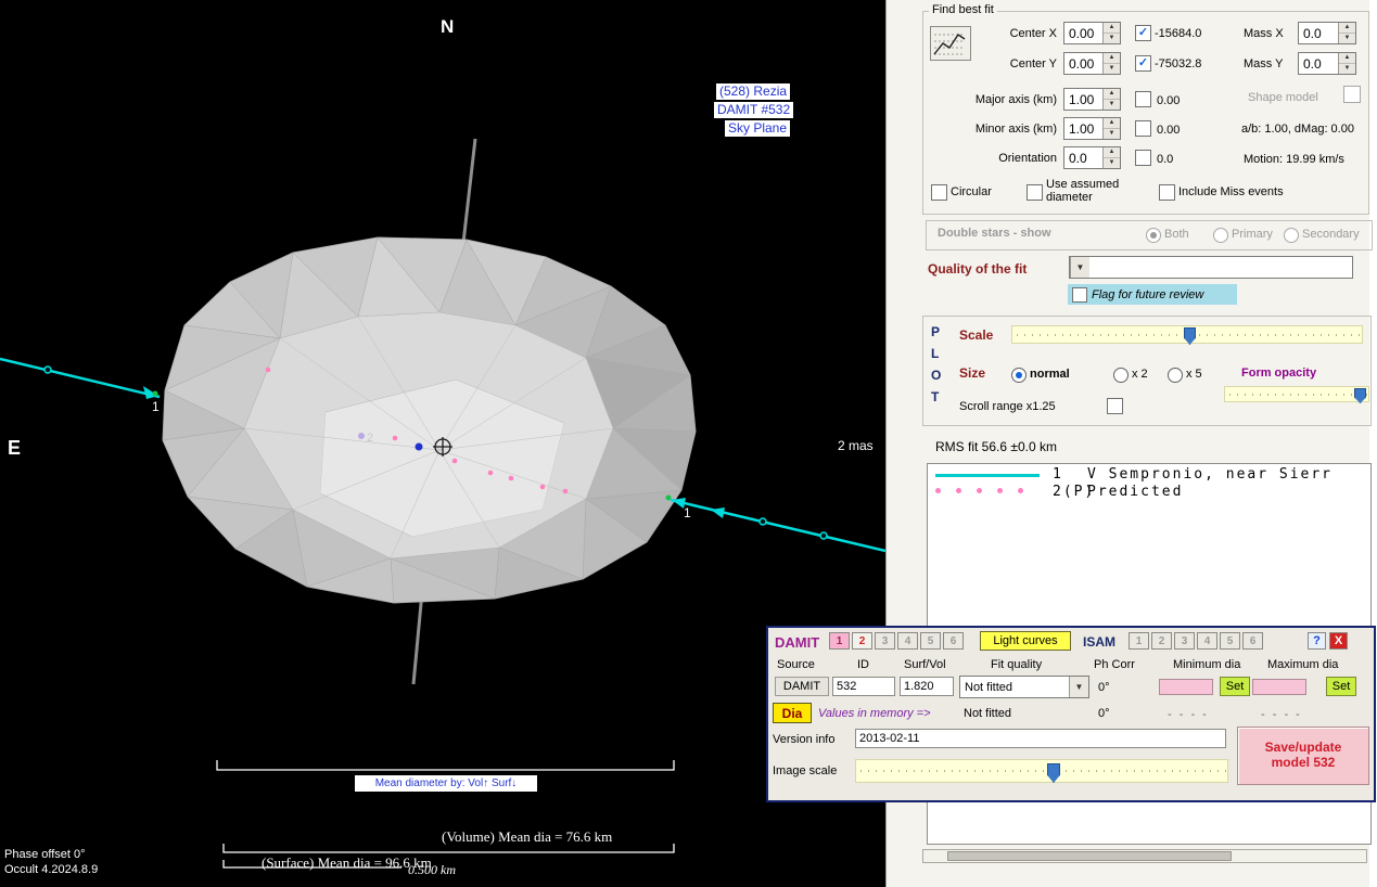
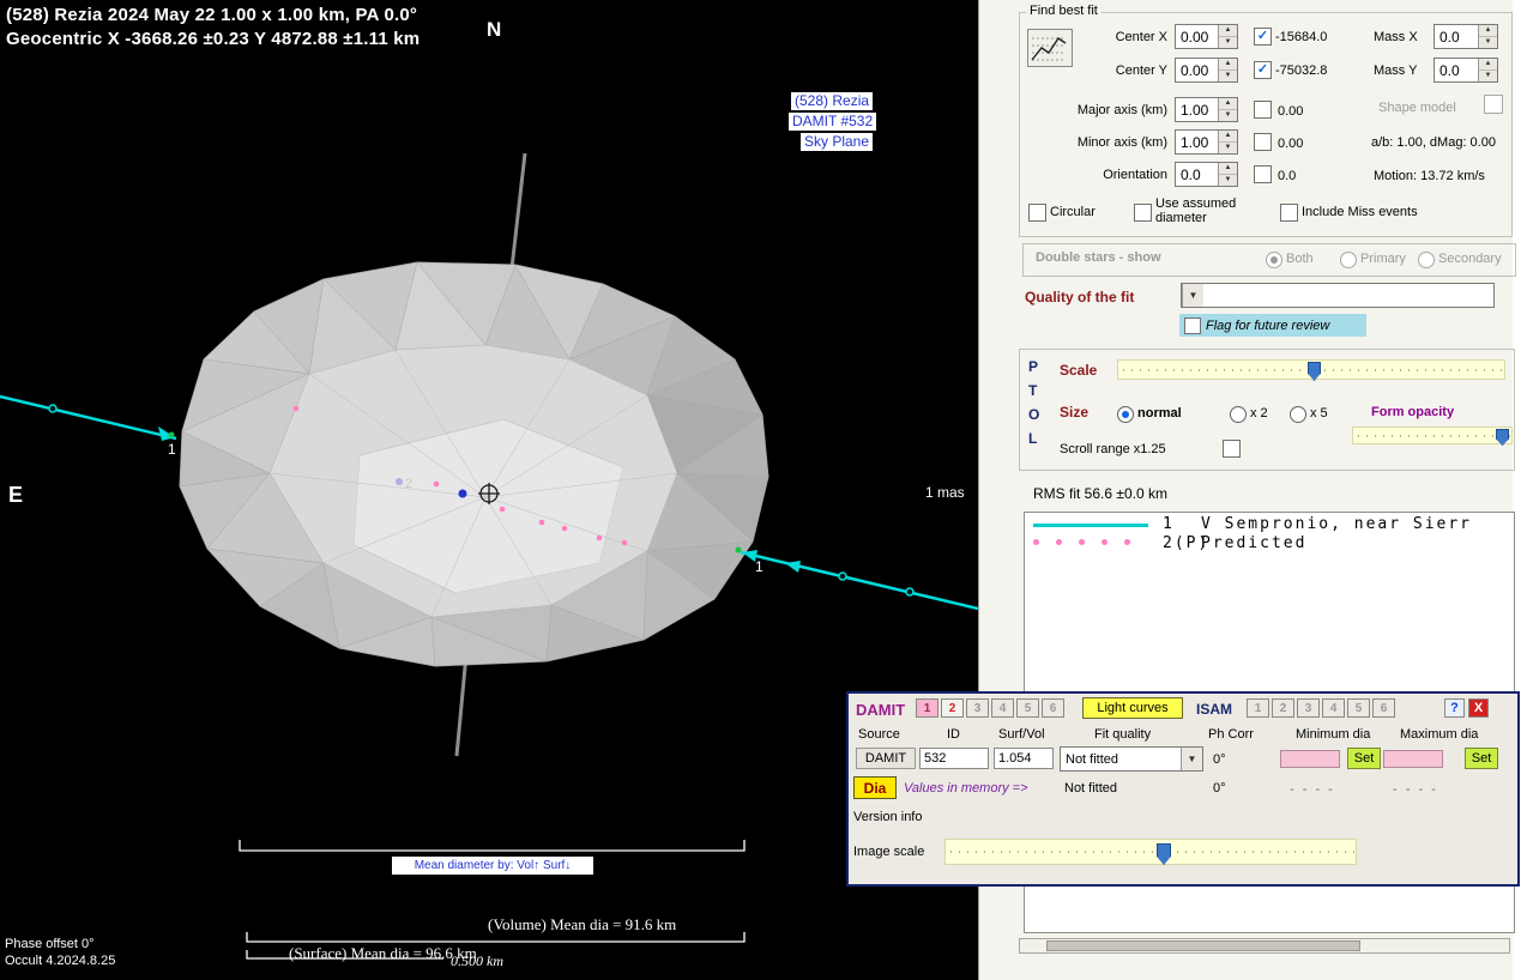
+ (528) Rezia 2024 May 22 1.00 x 1.00 km, PA 0.0°
+ Geocentric X -3668.26 ±0.23 Y 4872.88 ±1.11 km
  N
  E
- 2 mas
+ 1 mas
  (528) Rezia
  DAMIT #532
  Sky Plane
  1
  1
  2
  Mean diameter by: Vol↑ Surf↓
- (Volume) Mean dia = 76.6 km
+ (Volume) Mean dia = 91.6 km
  (Surface) Mean dia = 96.6 km
  0.500 km
  Phase offset 0°
- Occult 4.2024.8.9
+ Occult 4.2024.8.25
  Find best fit
  Center X
  0.00
  ✓
  -15684.0
  Mass X
  0.0
  Center Y
  0.00
  ✓
  -75032.8
  Mass Y
  0.0
  Major axis (km)
  1.00
  0.00
  Shape model
  Minor axis (km)
  1.00
  0.00
  a/b: 1.00, dMag: 0.00
  Orientation
  0.0
  0.0
- Motion: 19.99 km/s
+ Motion: 13.72 km/s
  Circular
  Use assumed
  diameter
  Include Miss events
  Double stars - show
  Both
  Primary
  Secondary
  Quality of the fit
  ▼
  Flag for future review
  P
- L
+ T
  O
- T
+ L
  Scale
  Size
  normal
  x 2
  x 5
  Form opacity
  Scroll range x1.25
  RMS fit 56.6 ±0.0 km
  1
  V Sempronio, near Sierr
  2(P)
  Predicted
  DAMIT
  1
  2
  3
  4
  5
  6
  Light curves
  ISAM
  1
  2
  3
  4
  5
  6
  ?
  X
  Source
  ID
  Surf/Vol
  Fit quality
  Ph Corr
  Minimum dia
  Maximum dia
  DAMIT
  532
- 1.820
+ 1.054
  Not fitted
  ▼
  0°
  Set
  Set
  Dia
  Values in memory =>
  Not fitted
  0°
  - - - -
  - - - -
  Version info
- 2013-02-11
- Save/update
- model 532
  Image scale
